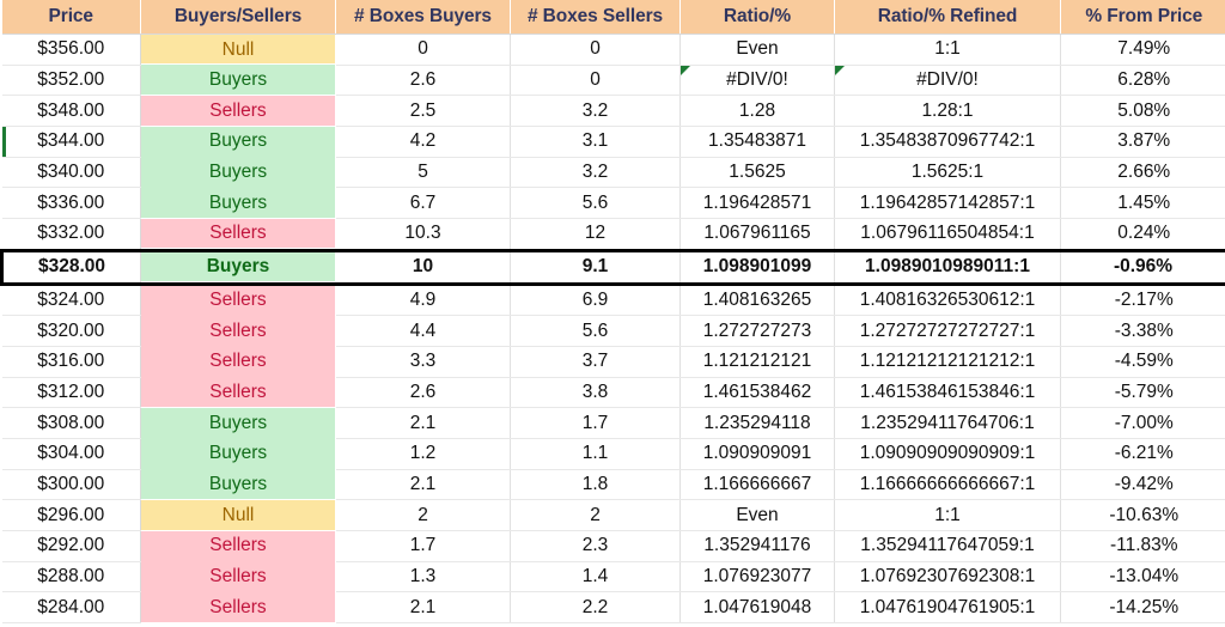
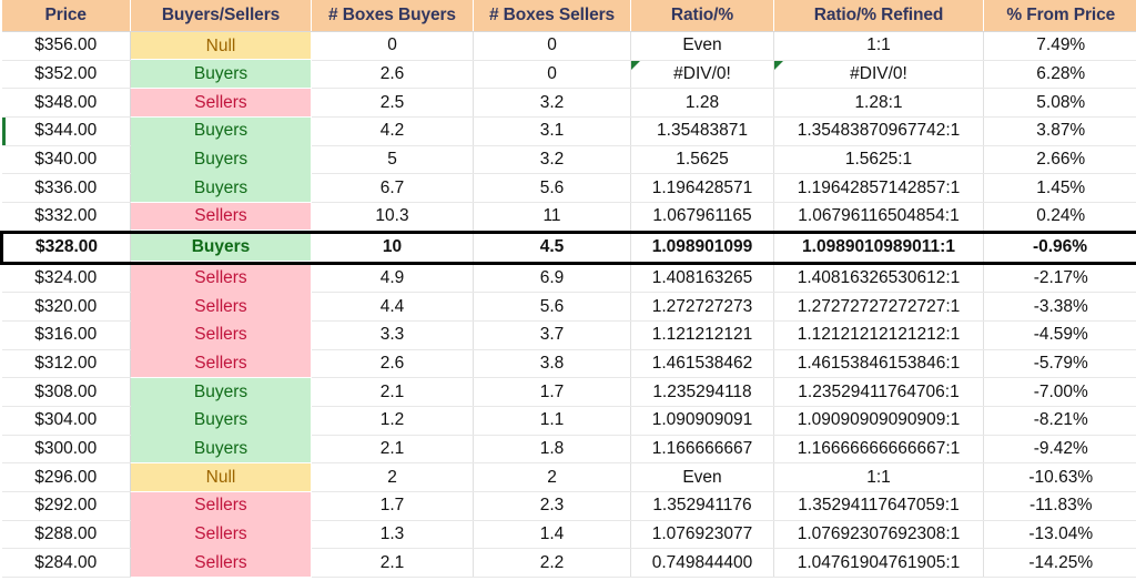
  Price	Buyers/Sellers	# Boxes Buyers	# Boxes Sellers	Ratio/%	Ratio/% Refined	% From Price
  $356.00	Null	0	0	Even	1:1	7.49%
  $352.00	Buyers	2.6	0	#DIV/0!	#DIV/0!	6.28%
  $348.00	Sellers	2.5	3.2	1.28	1.28:1	5.08%
  $344.00	Buyers	4.2	3.1	1.35483871	1.35483870967742:1	3.87%
  $340.00	Buyers	5	3.2	1.5625	1.5625:1	2.66%
  $336.00	Buyers	6.7	5.6	1.196428571	1.19642857142857:1	1.45%
- $332.00	Sellers	10.3	12	1.067961165	1.06796116504854:1	0.24%
+ $332.00	Sellers	10.3	11	1.067961165	1.06796116504854:1	0.24%
- $328.00	Buyers	10	9.1	1.098901099	1.0989010989011:1	-0.96%
+ $328.00	Buyers	10	4.5	1.098901099	1.0989010989011:1	-0.96%
  $324.00	Sellers	4.9	6.9	1.408163265	1.40816326530612:1	-2.17%
  $320.00	Sellers	4.4	5.6	1.272727273	1.27272727272727:1	-3.38%
  $316.00	Sellers	3.3	3.7	1.121212121	1.12121212121212:1	-4.59%
  $312.00	Sellers	2.6	3.8	1.461538462	1.46153846153846:1	-5.79%
  $308.00	Buyers	2.1	1.7	1.235294118	1.23529411764706:1	-7.00%
- $304.00	Buyers	1.2	1.1	1.090909091	1.09090909090909:1	-6.21%
+ $304.00	Buyers	1.2	1.1	1.090909091	1.09090909090909:1	-8.21%
  $300.00	Buyers	2.1	1.8	1.166666667	1.16666666666667:1	-9.42%
  $296.00	Null	2	2	Even	1:1	-10.63%
  $292.00	Sellers	1.7	2.3	1.352941176	1.35294117647059:1	-11.83%
  $288.00	Sellers	1.3	1.4	1.076923077	1.07692307692308:1	-13.04%
- $284.00	Sellers	2.1	2.2	1.047619048	1.04761904761905:1	-14.25%
+ $284.00	Sellers	2.1	2.2	0.749844400	1.04761904761905:1	-14.25%
